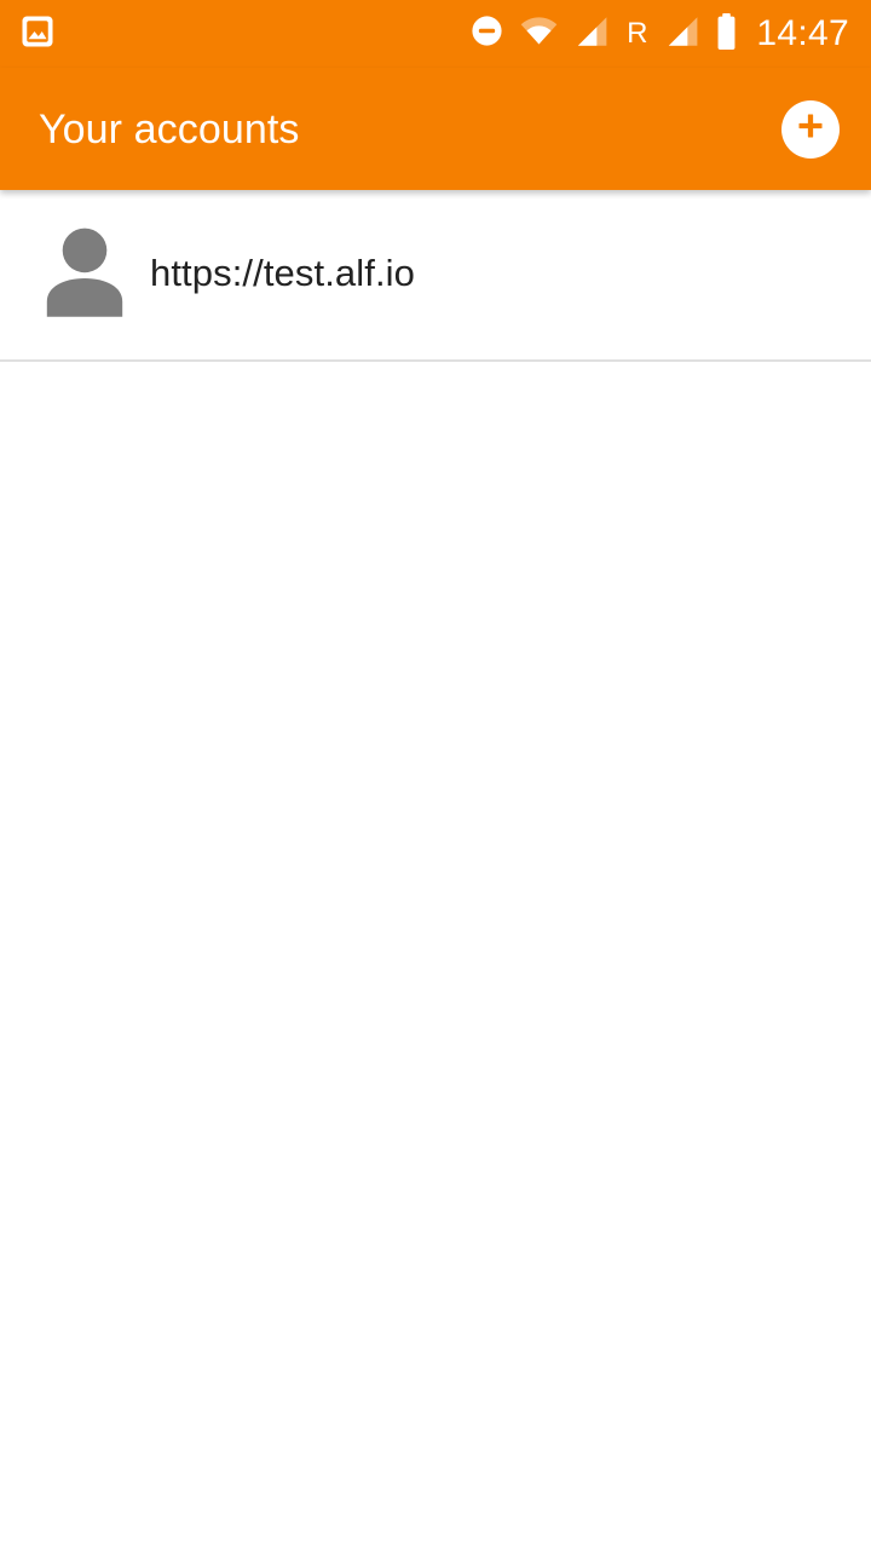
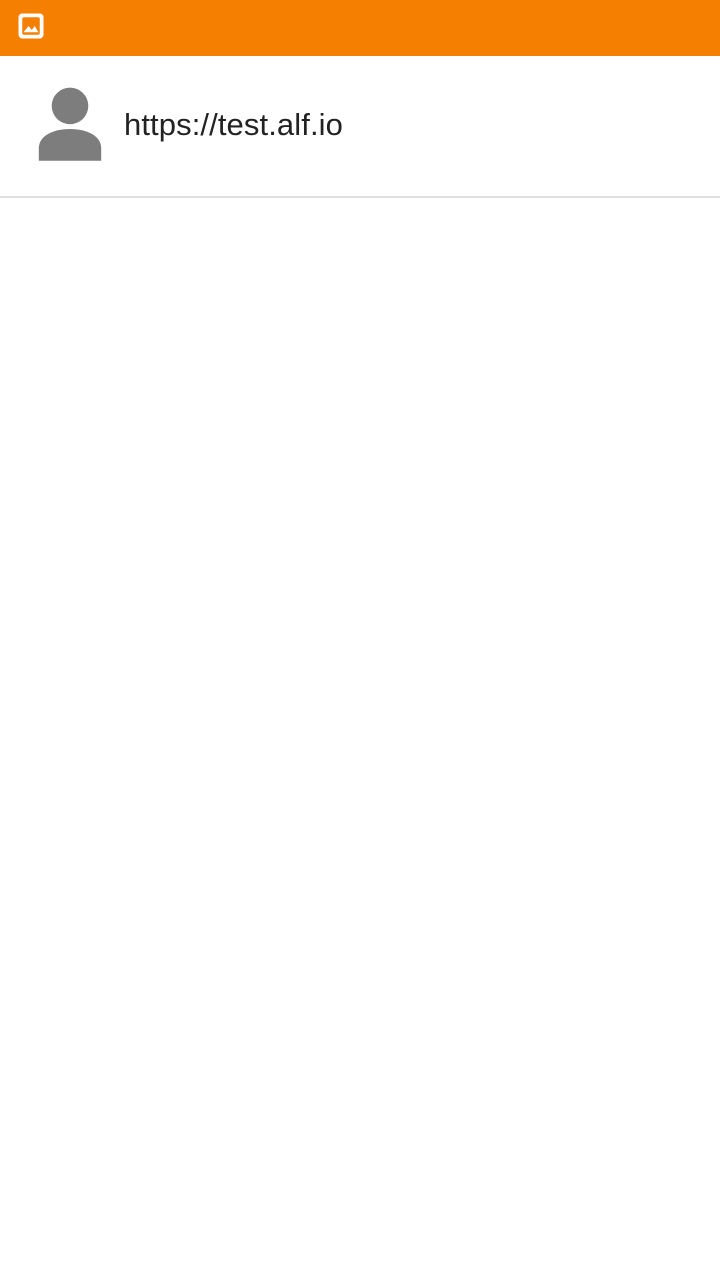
- R
- 14:47
- Your accounts
  https://test.alf.io
